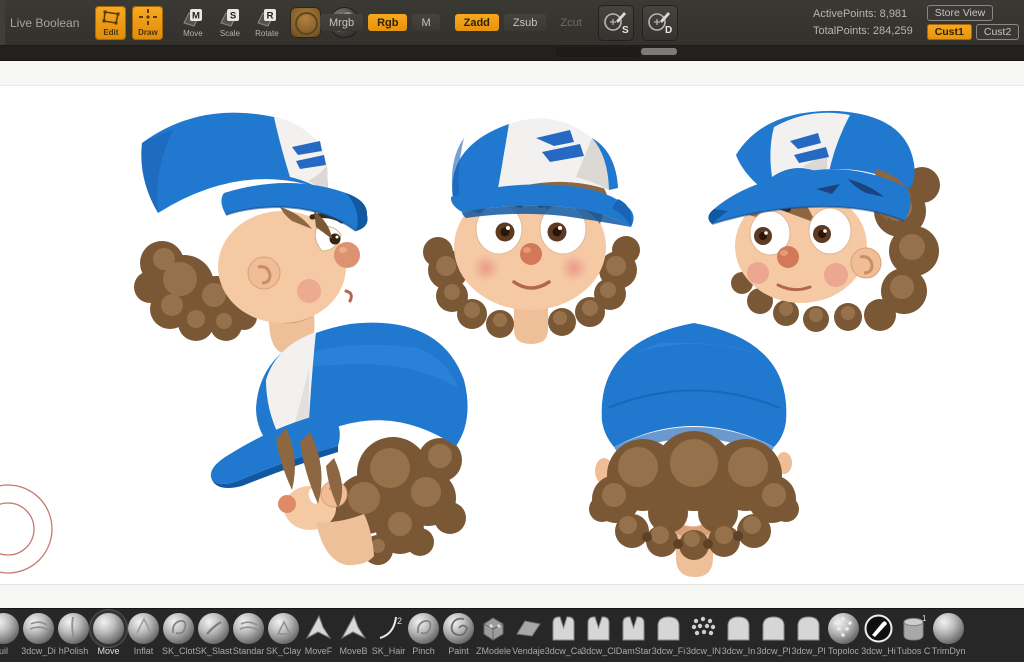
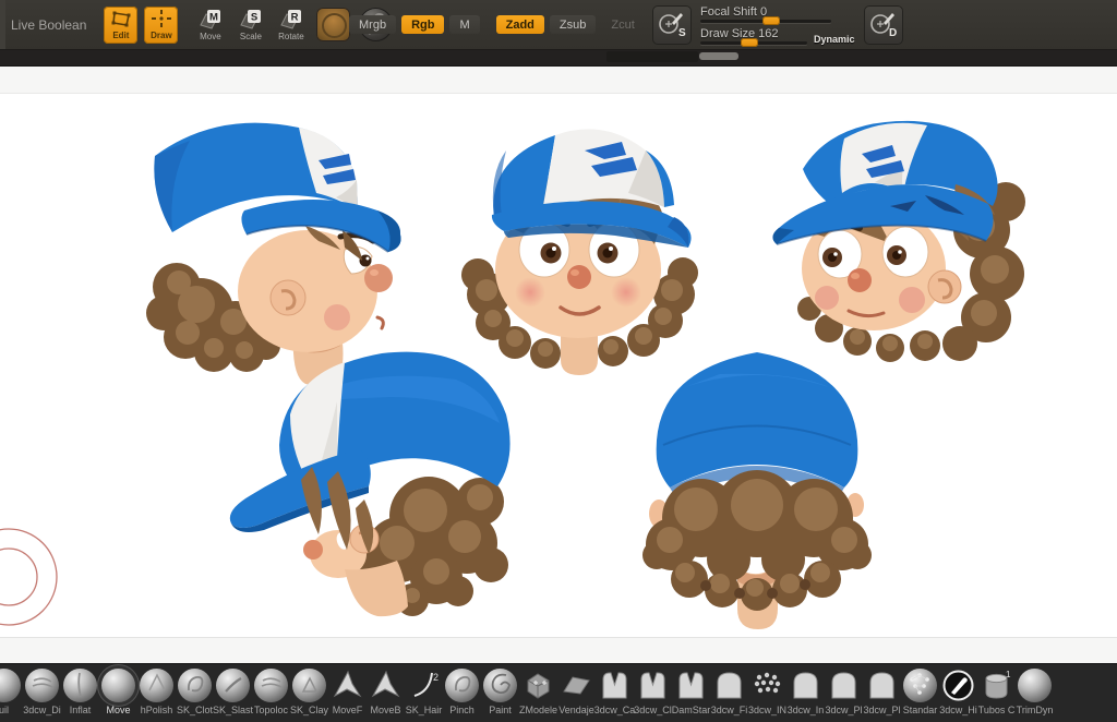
  Live Boolean
  Edit
  Draw
  M
  Move
  S
  Scale
  R
  Rotate
  Mrgb
  Rgb
  M
  Zadd
  Zsub
  Zcut
  S
+ Focal Shift 0
+ Draw Size 162
+ Dynamic
  D
- ActivePoints: 8,981
- TotalPoints: 284,259
- Store View
- Cust1
- Cust2
  uil
  3dcw_Di
- hPolish
+ Inflat
  Move
- Inflat
+ hPolish
  SK_Clot
  SK_Slast
- Standar
+ Topoloc
  SK_Clay
  MoveF
  MoveB
  2
  SK_Hair
  Pinch
  Paint
  ZModele
  Vendaje
  3dcw_Ca
  3dcw_Cl
  DamStar
  3dcw_Fi
  3dcw_IN
  3dcw_In
  3dcw_Pl
  3dcw_Pl
- Topoloc
+ Standar
  3dcw_Hi
  1
  Tubos C
  TrimDyn
